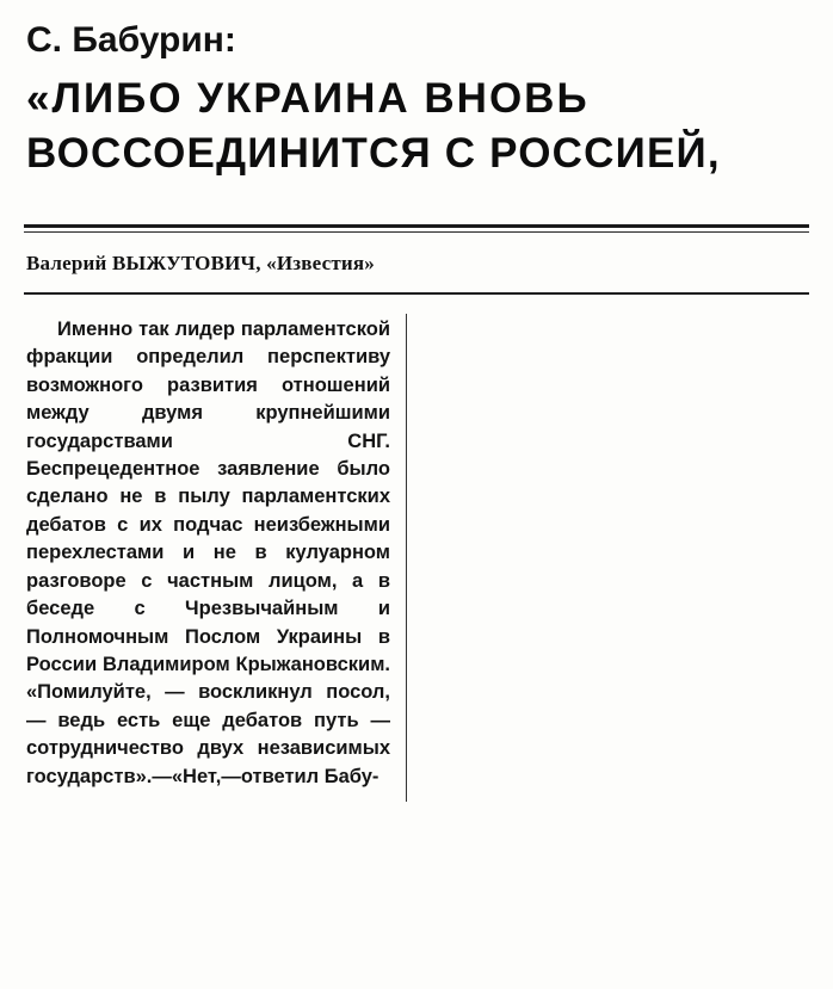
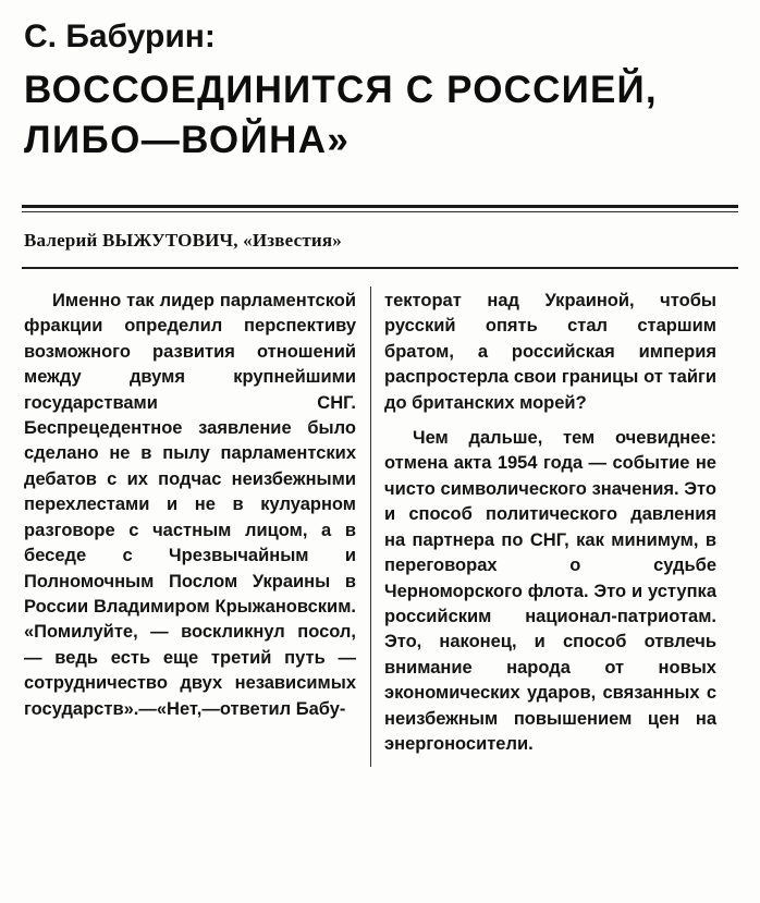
  С. Бабурин:
- «ЛИБО УКРАИНА ВНОВЬ
  ВОССОЕДИНИТСЯ С РОССИЕЙ,
+ ЛИБО—ВОЙНА»
  Валерий ВЫЖУТОВИЧ, «Известия»
- Именно так лидер парламентской фракции определил перспективу возможного развития отношений между двумя крупнейшими государствами СНГ. Беспрецедентное заявление было сделано не в пылу парламентских дебатов с их подчас неизбежными перехлестами и не в кулуарном разговоре с частным лицом, а в беседе с Чрезвычайным и Полномочным Послом Украины в России Владимиром Крыжановским. «Помилуйте, — воскликнул посол, — ведь есть еще дебатов путь — сотрудничество двух независимых государств».—«Нет,—ответил Бабу-
+ Именно так лидер парламентской фракции определил перспективу возможного развития отношений между двумя крупнейшими государствами СНГ. Беспрецедентное заявление было сделано не в пылу парламентских дебатов с их подчас неизбежными перехлестами и не в кулуарном разговоре с частным лицом, а в беседе с Чрезвычайным и Полномочным Послом Украины в России Владимиром Крыжановским. «Помилуйте, — воскликнул посол, — ведь есть еще третий путь — сотрудничество двух независимых государств».—«Нет,—ответил Бабу-
+ текторат над Украиной, чтобы русский опять стал старшим братом, а российская империя распростерла свои границы от тайги до британских морей?
+ Чем дальше, тем очевиднее: отмена акта 1954 года — событие не чисто символического значения. Это и способ политического давления на партнера по СНГ, как минимум, в переговорах о судьбе Черноморского флота. Это и уступка российским национал-патриотам. Это, наконец, и способ отвлечь внимание народа от новых экономических ударов, связанных с неизбежным повышением цен на энергоносители.
